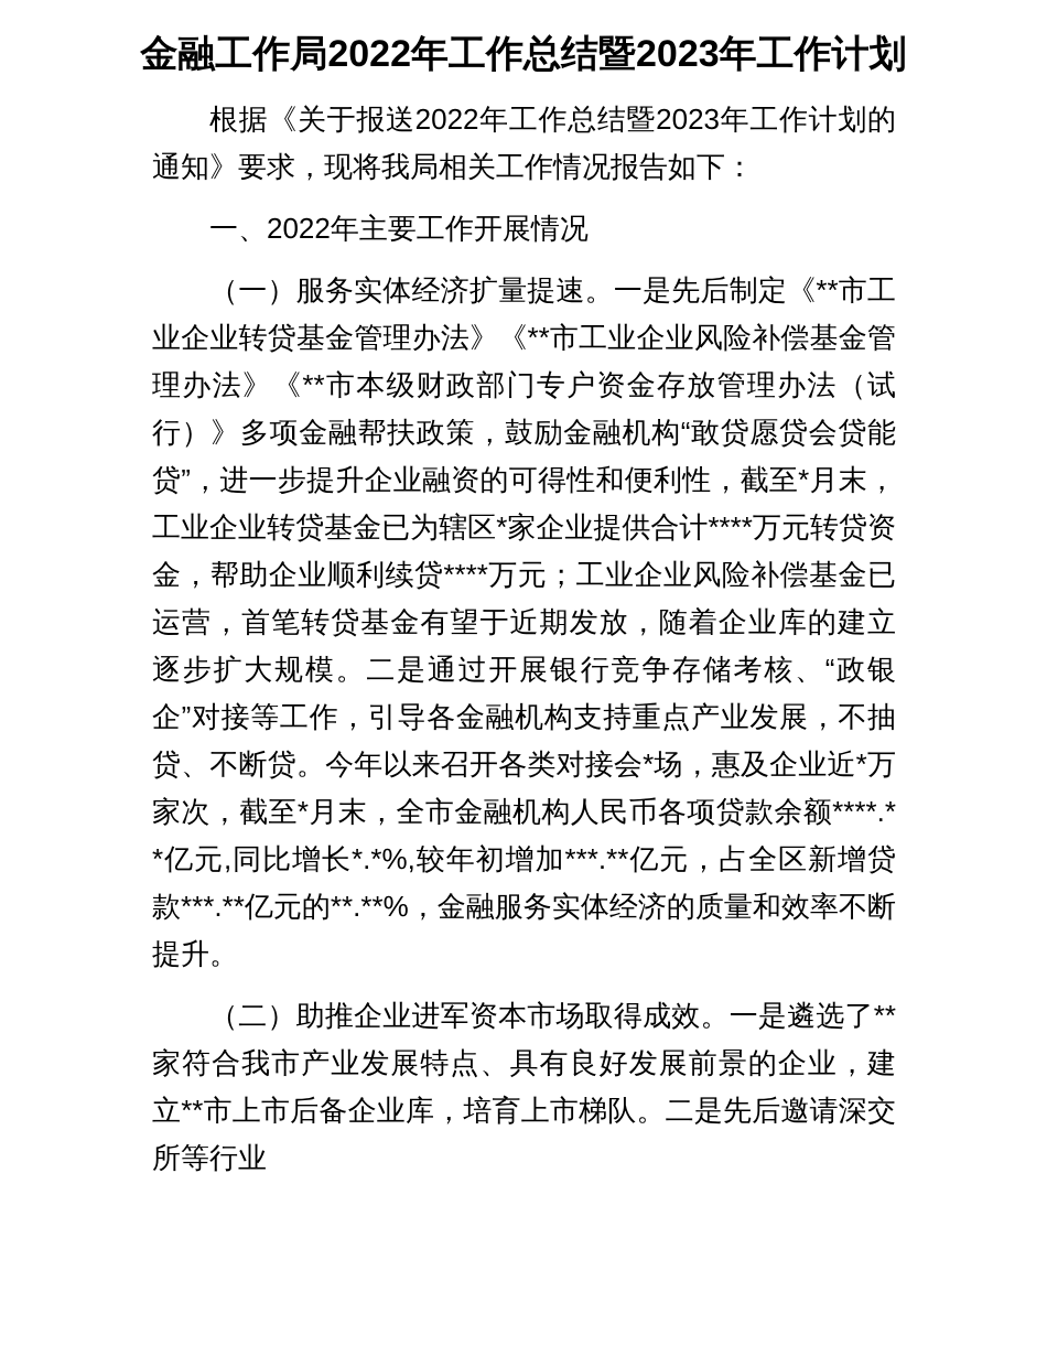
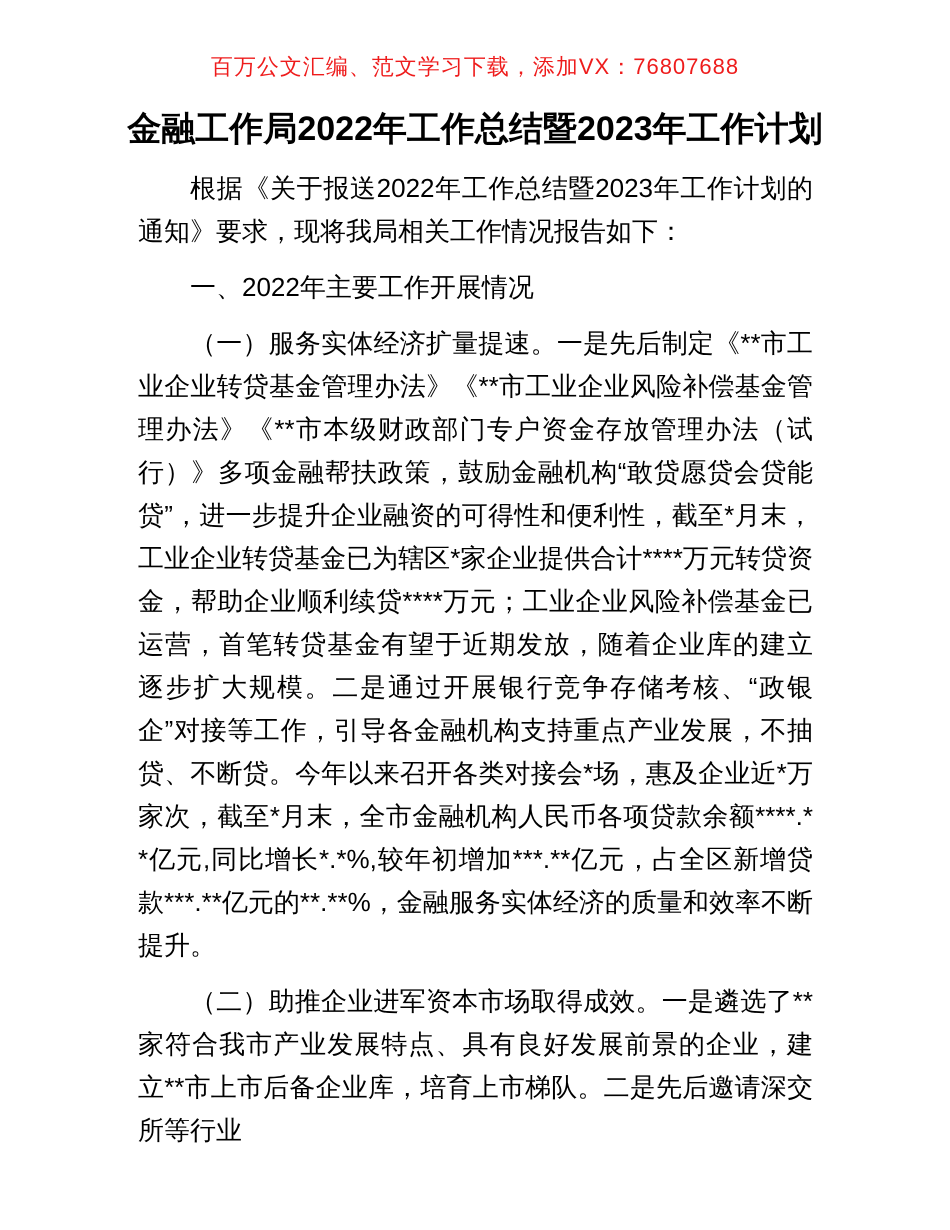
+ 百万公文汇编、范文学习下载，添加VX：76807688
  金融工作局2022年工作总结暨2023年工作计划
  根据《关于报送2022年工作总结暨2023年工作计划的通知》要求，现将我局相关工作情况报告如下：
  一、2022年主要工作开展情况
  （一）服务实体经济扩量提速。一是先后制定《**市工业企业转贷基金管理办法》《**市工业企业风险补偿基金管理办法》《**市本级财政部门专户资金存放管理办法（试行）》多项金融帮扶政策，鼓励金融机构“敢贷愿贷会贷能贷”，进一步提升企业融资的可得性和便利性，截至*月末，工业企业转贷基金已为辖区*家企业提供合计****万元转贷资金，帮助企业顺利续贷****万元；工业企业风险补偿基金已运营，首笔转贷基金有望于近期发放，随着企业库的建立逐步扩大规模。二是通过开展银行竞争存储考核、“政银企”对接等工作，引导各金融机构支持重点产业发展，不抽贷、不断贷。今年以来召开各类对接会*场，惠及企业近*万家次，截至*月末，全市金融机构人民币各项贷款余额****.**亿元,同比增长*.*%,较年初增加***.**亿元，占全区新增贷款***.**亿元的**.**%，金融服务实体经济的质量和效率不断提升。
  （二）助推企业进军资本市场取得成效。一是遴选了**家符合我市产业发展特点、具有良好发展前景的企业，建立**市上市后备企业库，培育上市梯队。二是先后邀请深交所等行业
